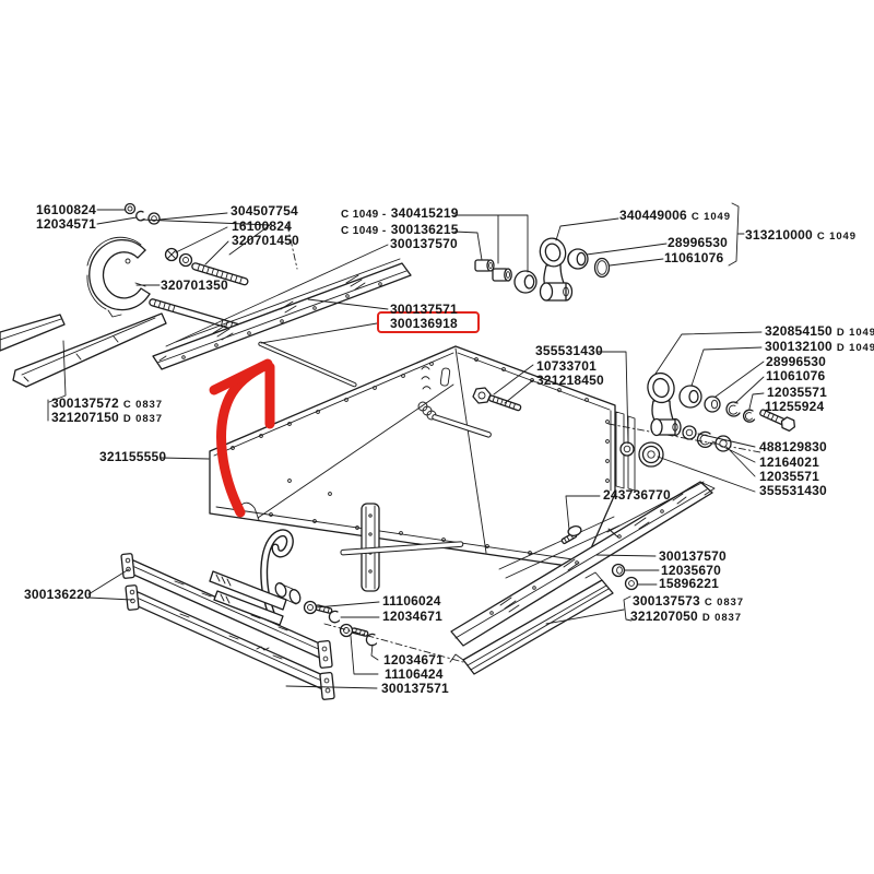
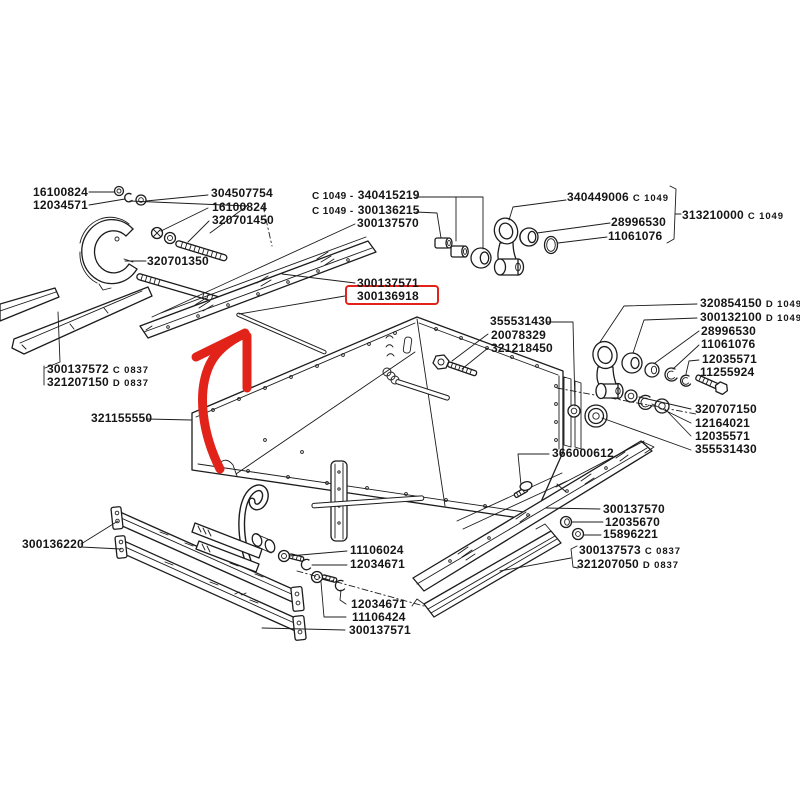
  16100824
  12034571
  304507754
  16100824
  320701450
  320701350
  C 1049 - 340415219
  C 1049 - 300136215
  300137570
  340449006 C 1049
  28996530
  11061076
  313210000 C 1049
  300137571
  300136918
  355531430
- 10733701
+ 20078329
  321218450
  320854150 D 1049
  300132100 D 1049
  28996530
  11061076
  12035571
  11255924
- 488129830
+ 320707150
  12164021
  12035571
  355531430
  300137572 C 0837
  321207150 D 0837
  321155550
- 243736770
+ 366000612
  300137570
  12035670
  15896221
  300137573 C 0837
  321207050 D 0837
  300136220
  11106024
  12034671
  12034671
  11106424
  300137571
